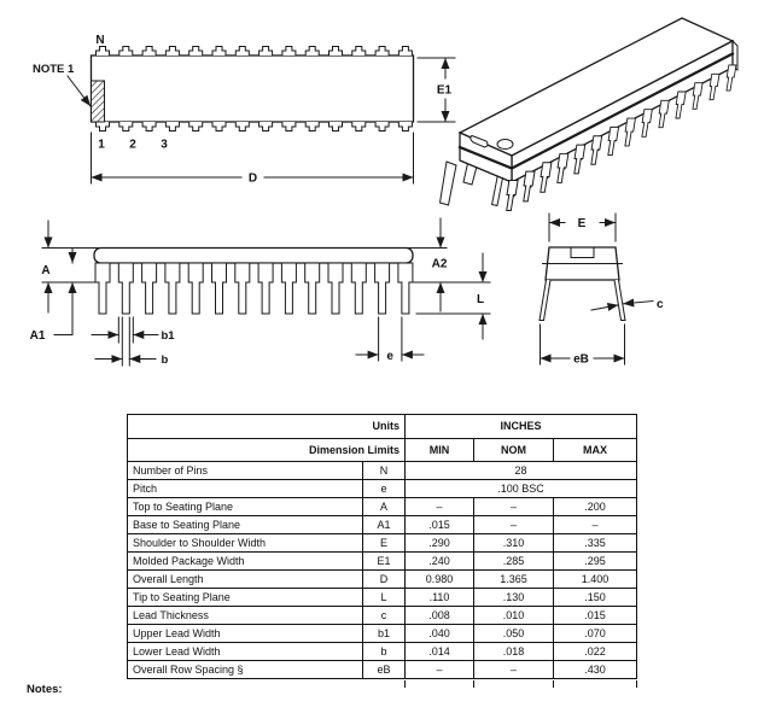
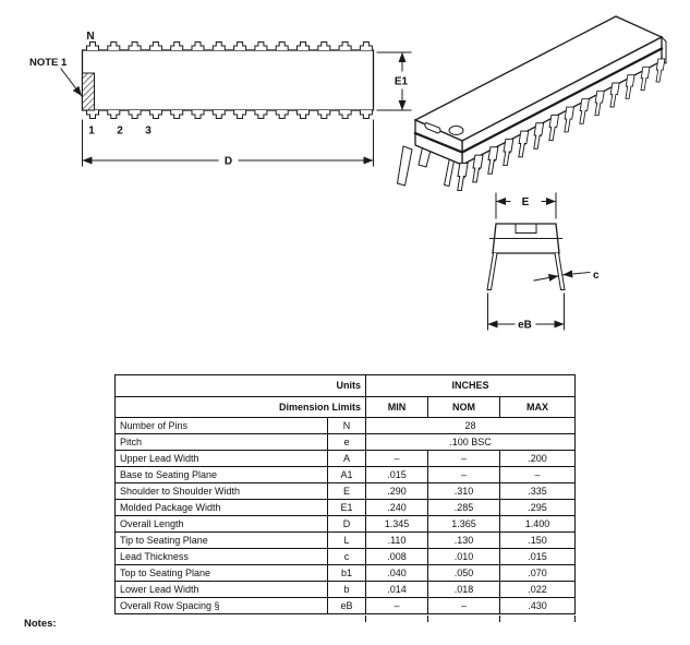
  N
  NOTE 1
  1
  2
  3
  D
  E1
- A
- A1
- A2
- L
- b1
- b
- e
  E
  c
  eB
  Units	INCHES
  Dimension Limits	MIN	NOM	MAX
  Number of Pins	N	28
  Pitch	e	.100 BSC
- Top to Seating Plane	A	–	–	.200
+ Upper Lead Width	A	–	–	.200
  Base to Seating Plane	A1	.015	–	–
  Shoulder to Shoulder Width	E	.290	.310	.335
  Molded Package Width	E1	.240	.285	.295
- Overall Length	D	0.980	1.365	1.400
+ Overall Length	D	1.345	1.365	1.400
  Tip to Seating Plane	L	.110	.130	.150
  Lead Thickness	c	.008	.010	.015
- Upper Lead Width	b1	.040	.050	.070
+ Top to Seating Plane	b1	.040	.050	.070
  Lower Lead Width	b	.014	.018	.022
  Overall Row Spacing §	eB	–	–	.430
  Notes:
